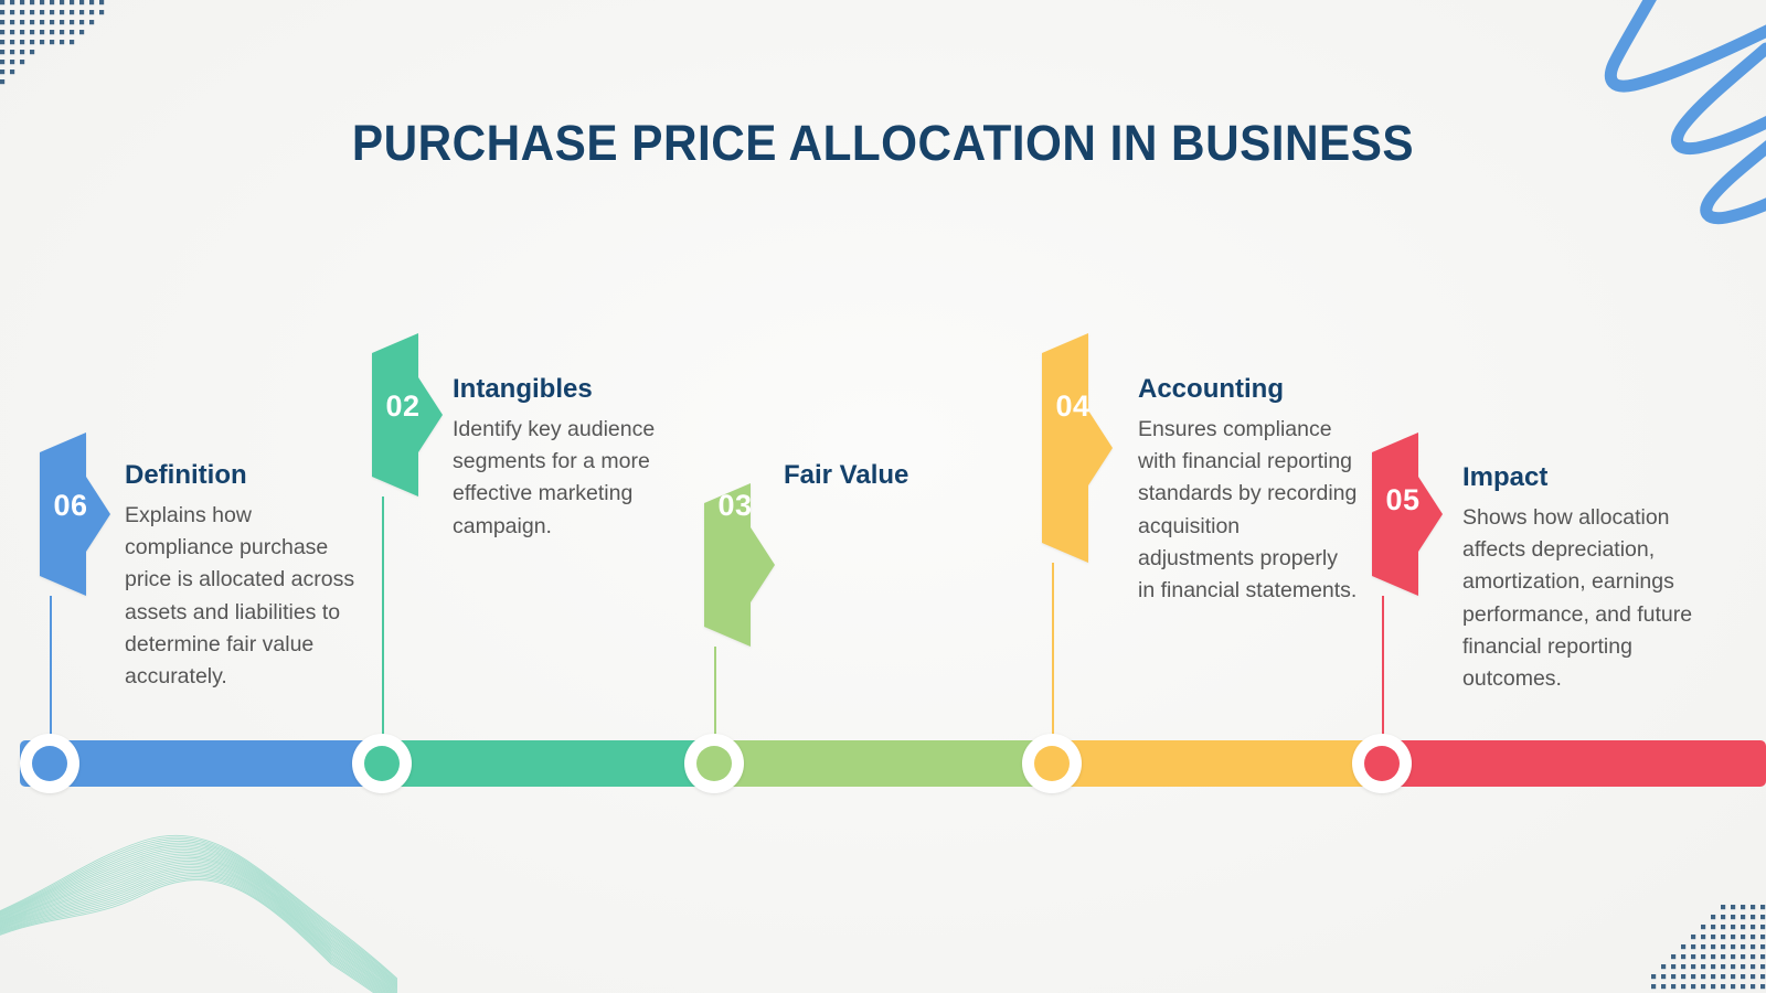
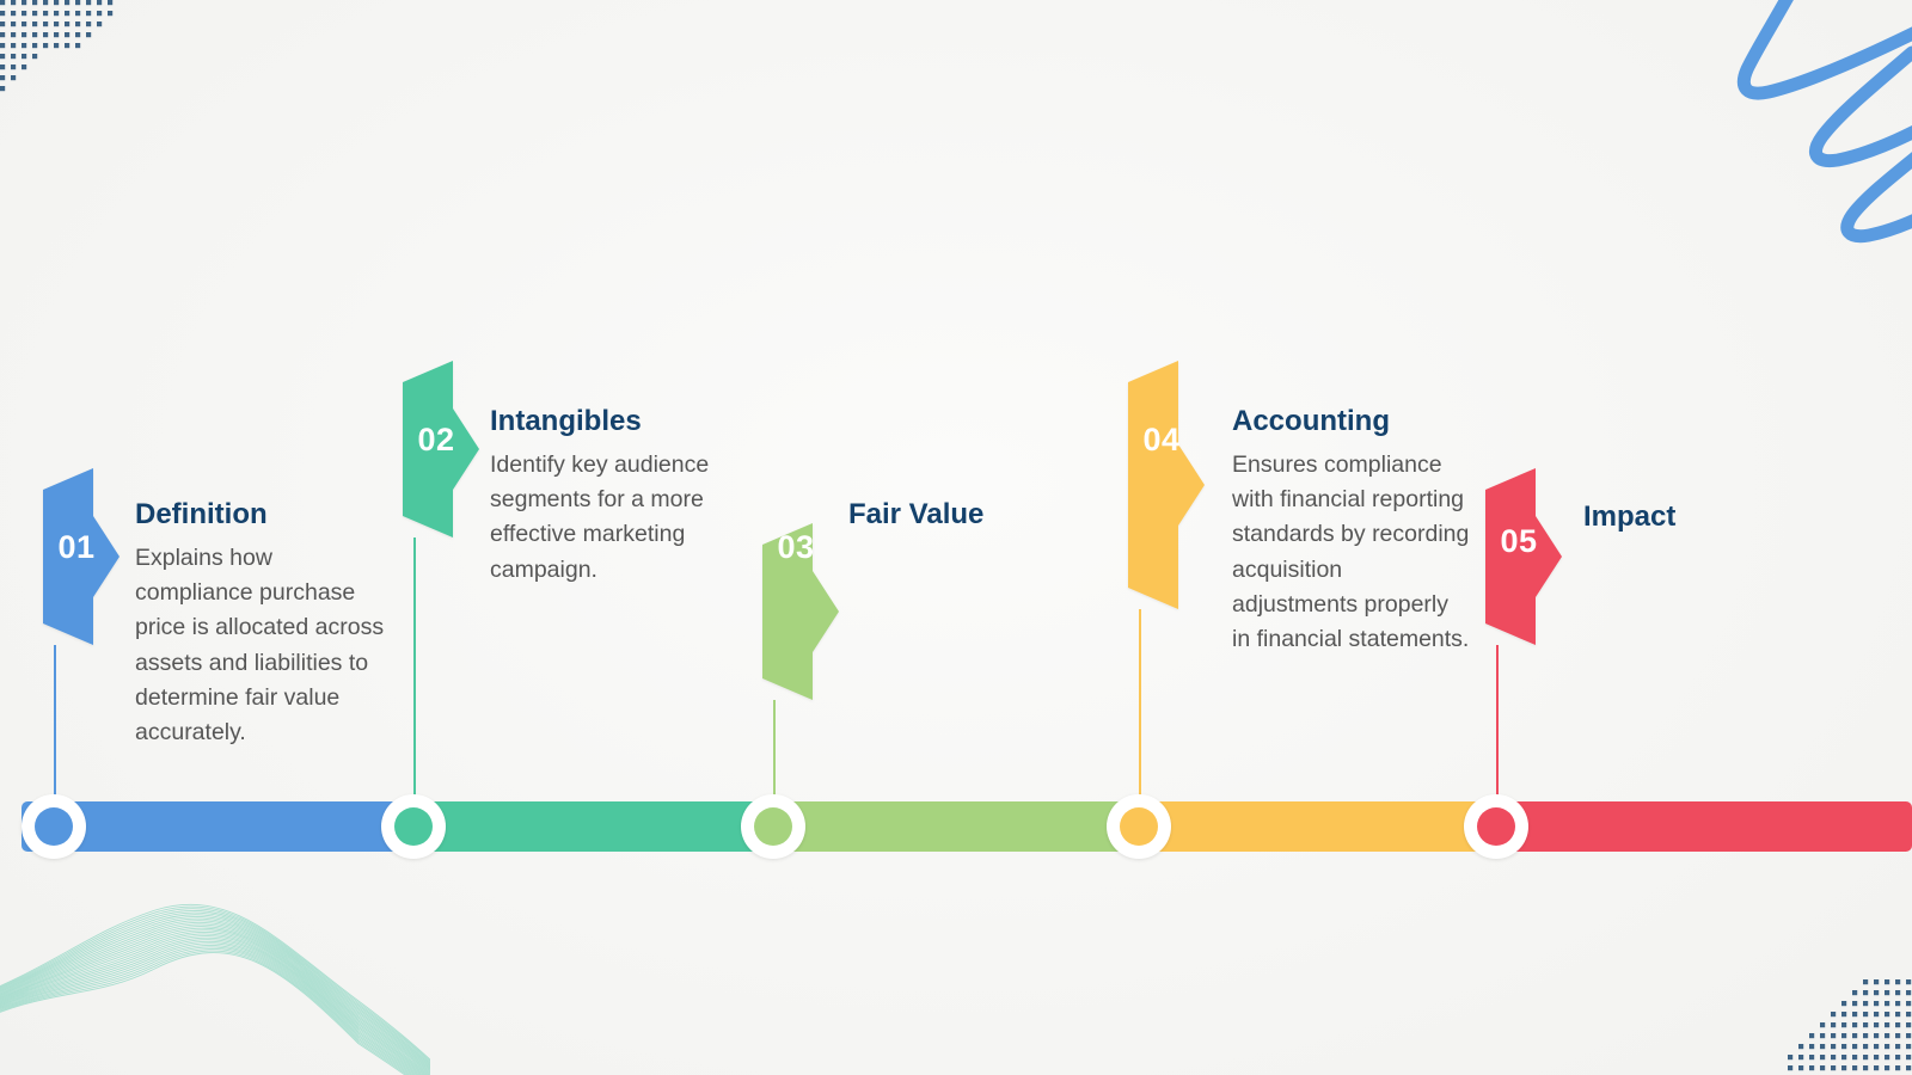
- PURCHASE PRICE ALLOCATION IN BUSINESS
- 06
+ 01
  Definition
  Explains how compliance purchase price is allocated across assets and liabilities to determine fair value accurately.
  02
  Intangibles
  Identify key audience segments for a more effective marketing campaign.
  03
  Fair Value
  04
  Accounting
  Ensures compliance with financial reporting standards by recording acquisition adjustments properly in financial statements.
  05
  Impact
- Shows how allocation affects depreciation, amortization, earnings performance, and future financial reporting outcomes.
